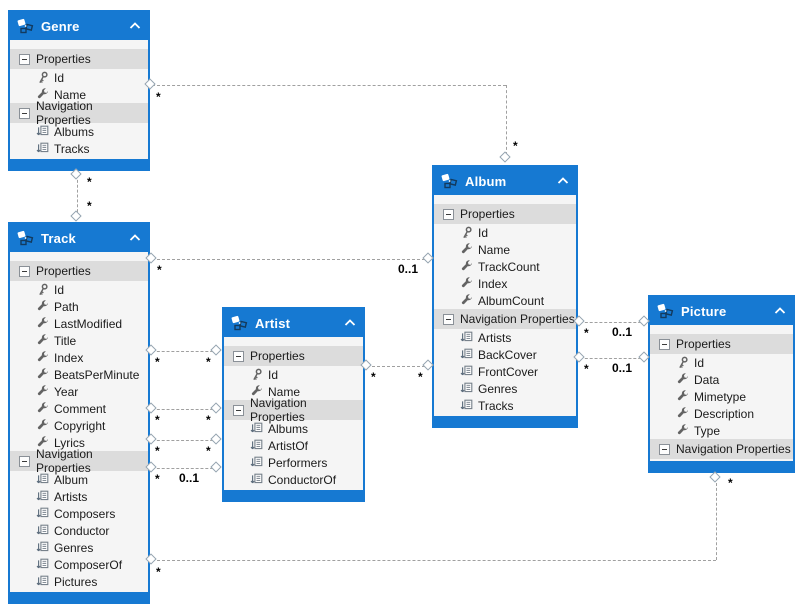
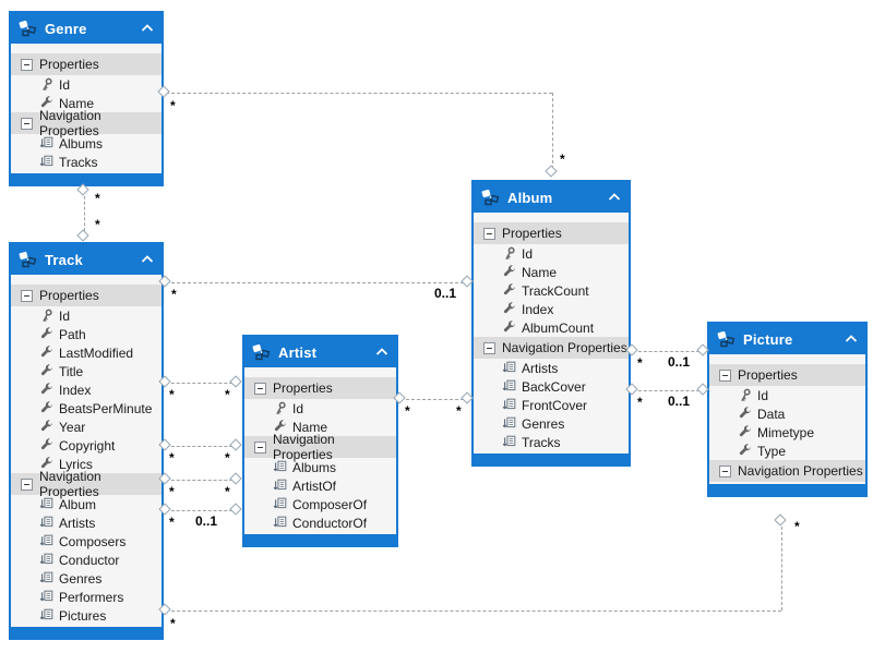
  Genre
  Properties
  Id
  Name
  Navigation Properties
  Albums
  Tracks
  Track
  Properties
  Id
  Path
  LastModified
  Title
  Index
  BeatsPerMinute
  Year
- Comment
  Copyright
  Lyrics
  Navigation Properties
  Album
  Artists
  Composers
  Conductor
  Genres
- ComposerOf
+ Performers
  Pictures
  Artist
  Properties
  Id
  Name
  Navigation Properties
  Albums
  ArtistOf
- Performers
+ ComposerOf
  ConductorOf
  Album
  Properties
  Id
  Name
  TrackCount
  Index
  AlbumCount
  Navigation Properties
  Artists
  BackCover
  FrontCover
  Genres
  Tracks
  Picture
  Properties
  Id
  Data
  Mimetype
- Description
  Type
  Navigation Properties
  *
  *
  *
  *
  *
  0..1
  *
  *
  *
  *
  *
  *
  *
  0..1
  *
  *
  *
  0..1
  *
  0..1
  *
  *
